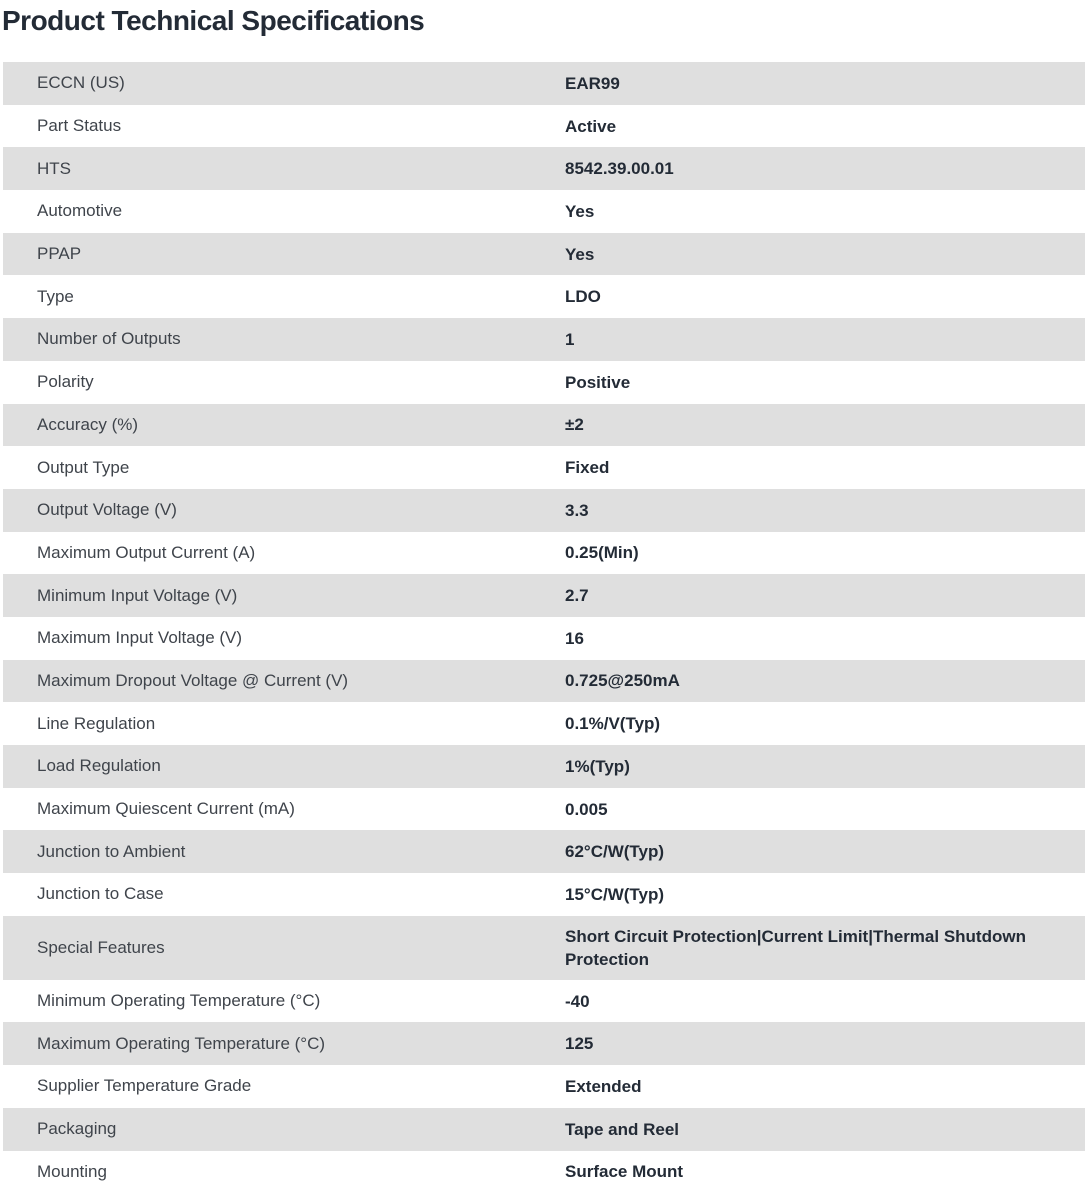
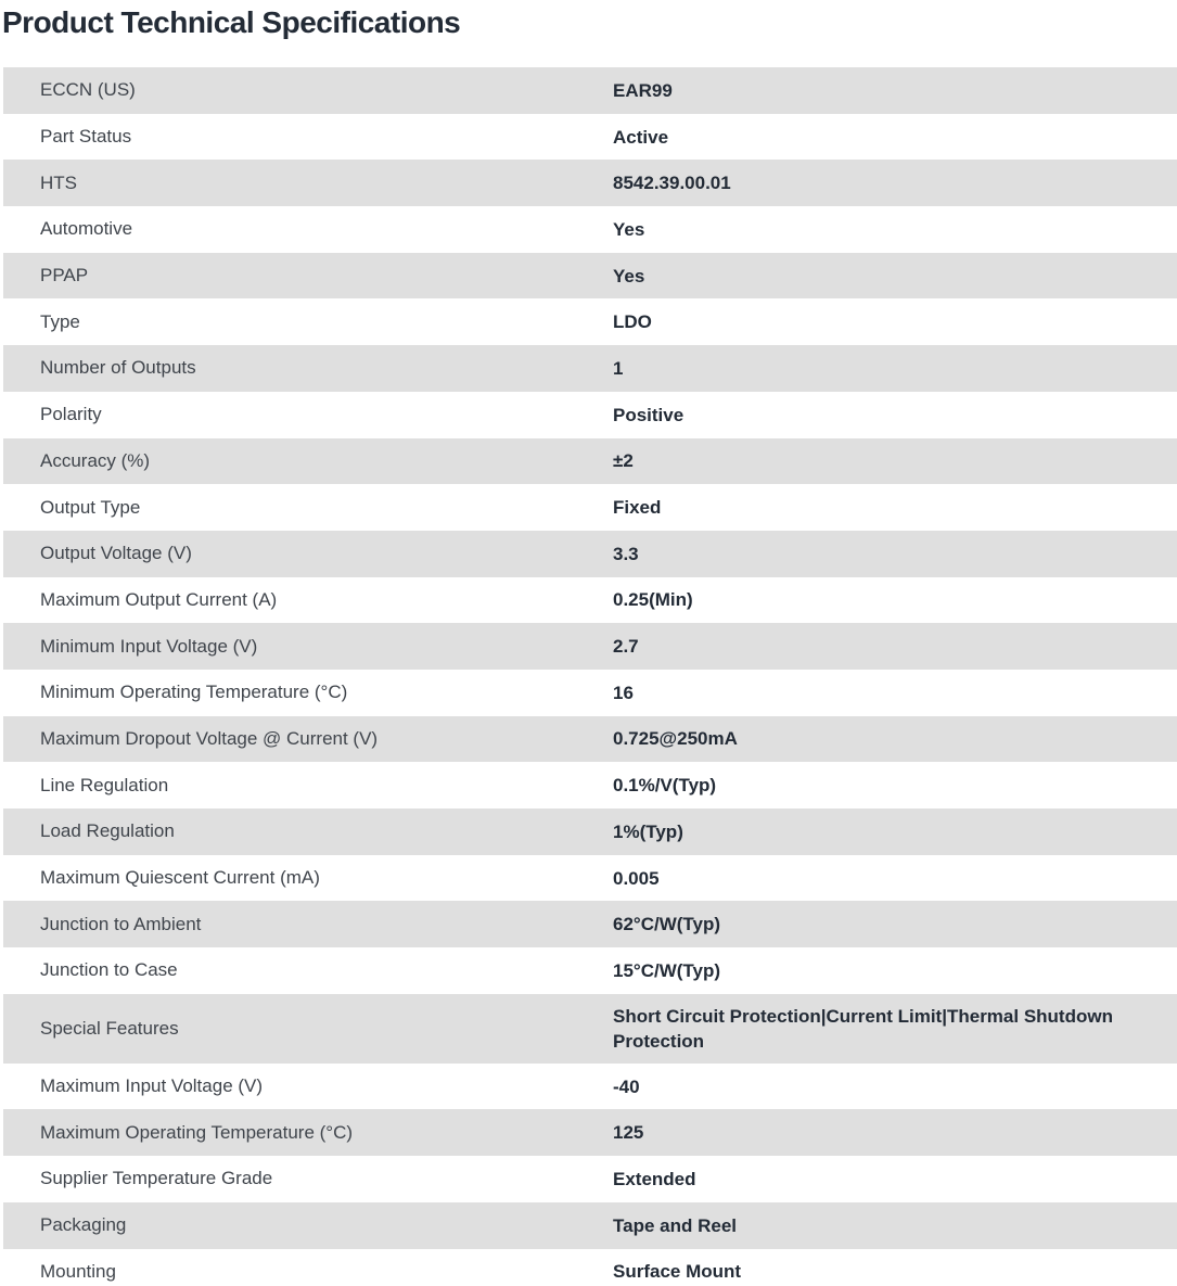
  Product Technical Specifications
  ECCN (US)
  EAR99
  Part Status
  Active
  HTS
  8542.39.00.01
  Automotive
  Yes
  PPAP
  Yes
  Type
  LDO
  Number of Outputs
  1
  Polarity
  Positive
  Accuracy (%)
  ±2
  Output Type
  Fixed
  Output Voltage (V)
  3.3
  Maximum Output Current (A)
  0.25(Min)
  Minimum Input Voltage (V)
  2.7
- Maximum Input Voltage (V)
+ Minimum Operating Temperature (°C)
  16
  Maximum Dropout Voltage @ Current (V)
  0.725@250mA
  Line Regulation
  0.1%/V(Typ)
  Load Regulation
  1%(Typ)
  Maximum Quiescent Current (mA)
  0.005
  Junction to Ambient
  62°C/W(Typ)
  Junction to Case
  15°C/W(Typ)
  Special Features
  Short Circuit Protection|Current Limit|Thermal Shutdown Protection
- Minimum Operating Temperature (°C)
+ Maximum Input Voltage (V)
  -40
  Maximum Operating Temperature (°C)
  125
  Supplier Temperature Grade
  Extended
  Packaging
  Tape and Reel
  Mounting
  Surface Mount
